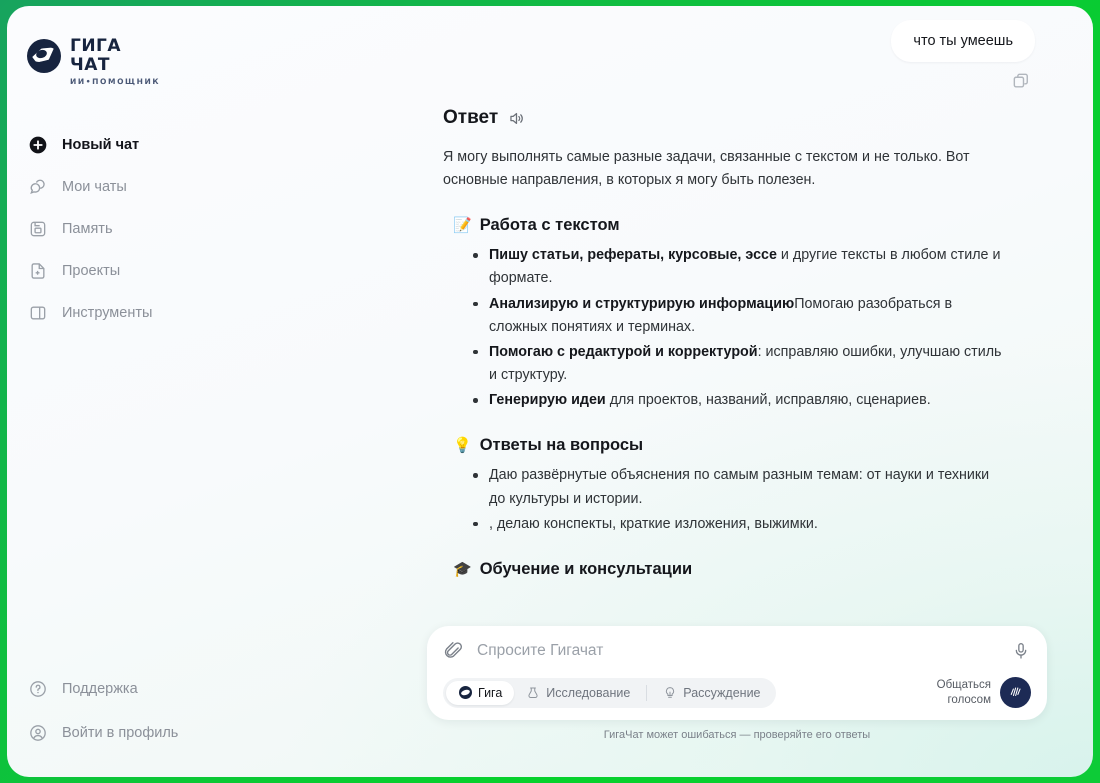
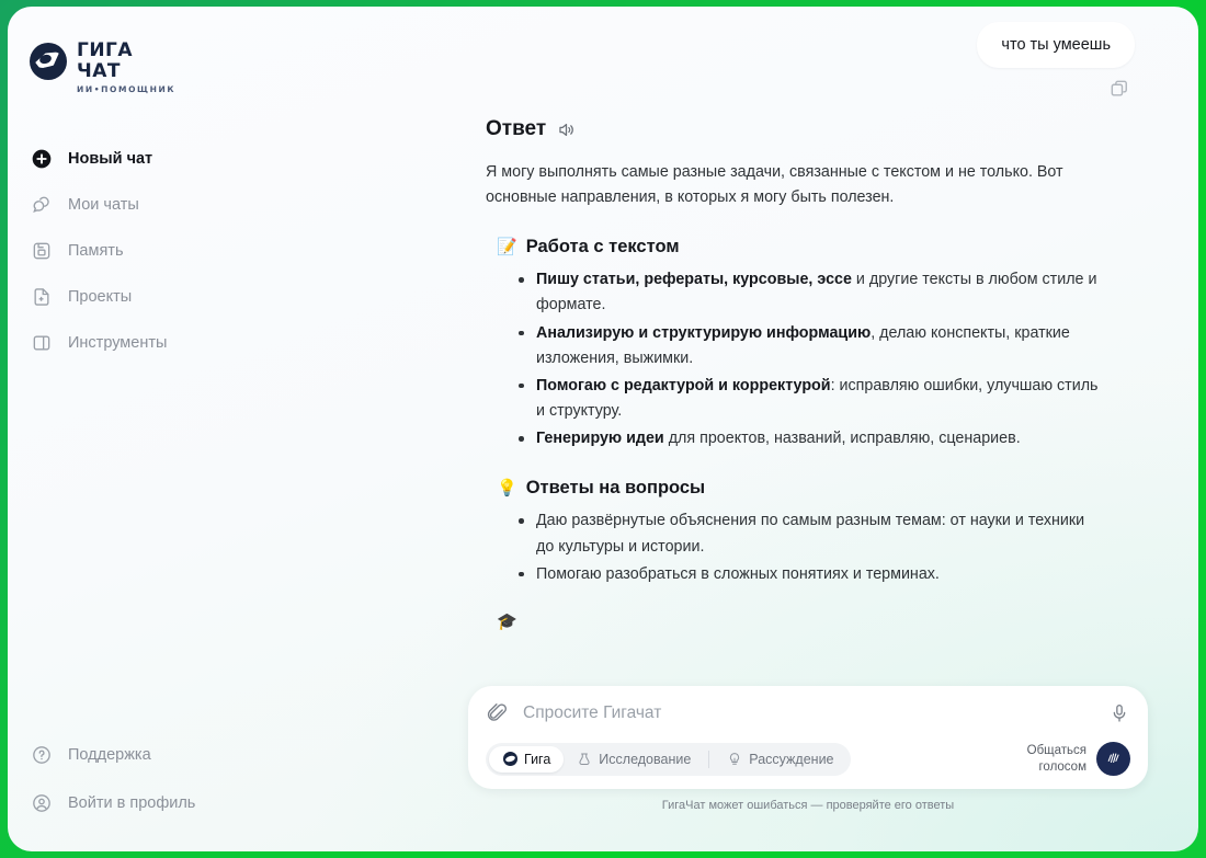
  ГИГА
  ЧАТ
  ИИ•ПОМОЩНИК
  Новый чат
  Мои чаты
  Память
  Проекты
  Инструменты
  Поддержка
  Войти в профиль
  что ты умеешь
  Ответ
  Я могу выполнять самые разные задачи, связанные с текстом и не только. Вот основные направления, в которых я могу быть полезен.
  📝
  Работа с текстом
  Пишу статьи, рефераты, курсовые, эссе и другие тексты в любом стиле и формате.
- Анализирую и структурирую информациюПомогаю разобраться в сложных понятиях и терминах.
+ Анализирую и структурирую информацию, делаю конспекты, краткие изложения, выжимки.
  Помогаю с редактурой и корректурой: исправляю ошибки, улучшаю стиль и структуру.
  Генерирую идеи для проектов, названий, исправляю, сценариев.
  💡
  Ответы на вопросы
  Даю развёрнутые объяснения по самым разным темам: от науки и техники до культуры и истории.
- , делаю конспекты, краткие изложения, выжимки.
+ Помогаю разобраться в сложных понятиях и терминах.
  🎓
- Обучение и консультации
  Спросите Гигачат
  Гига
  Исследование
  Рассуждение
  Общаться
  голосом
  ГигаЧат может ошибаться — проверяйте его ответы
